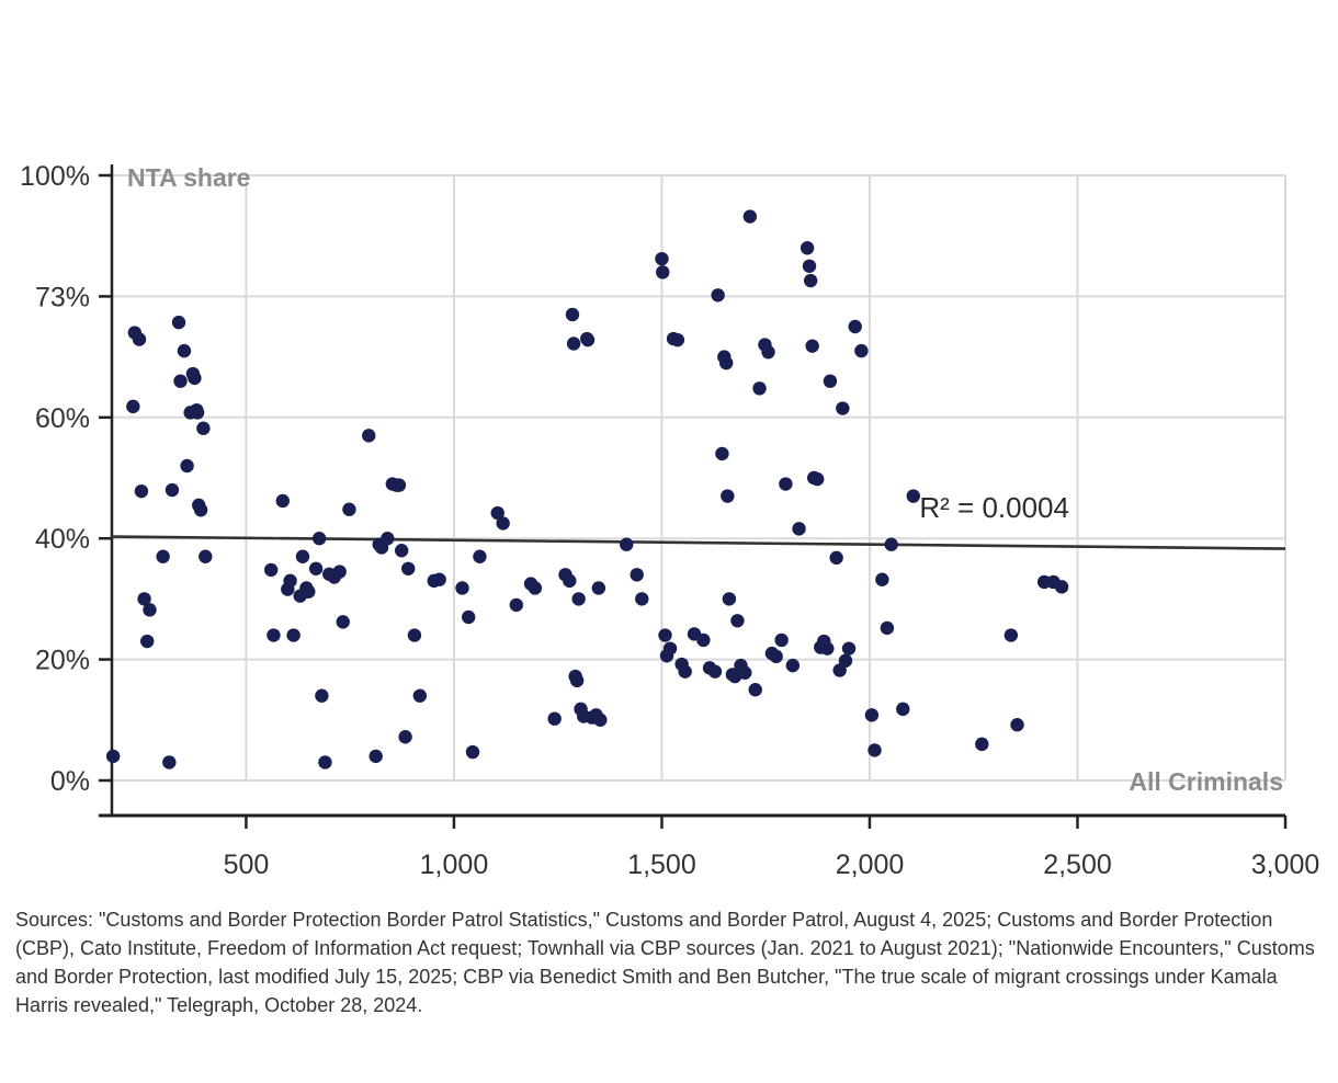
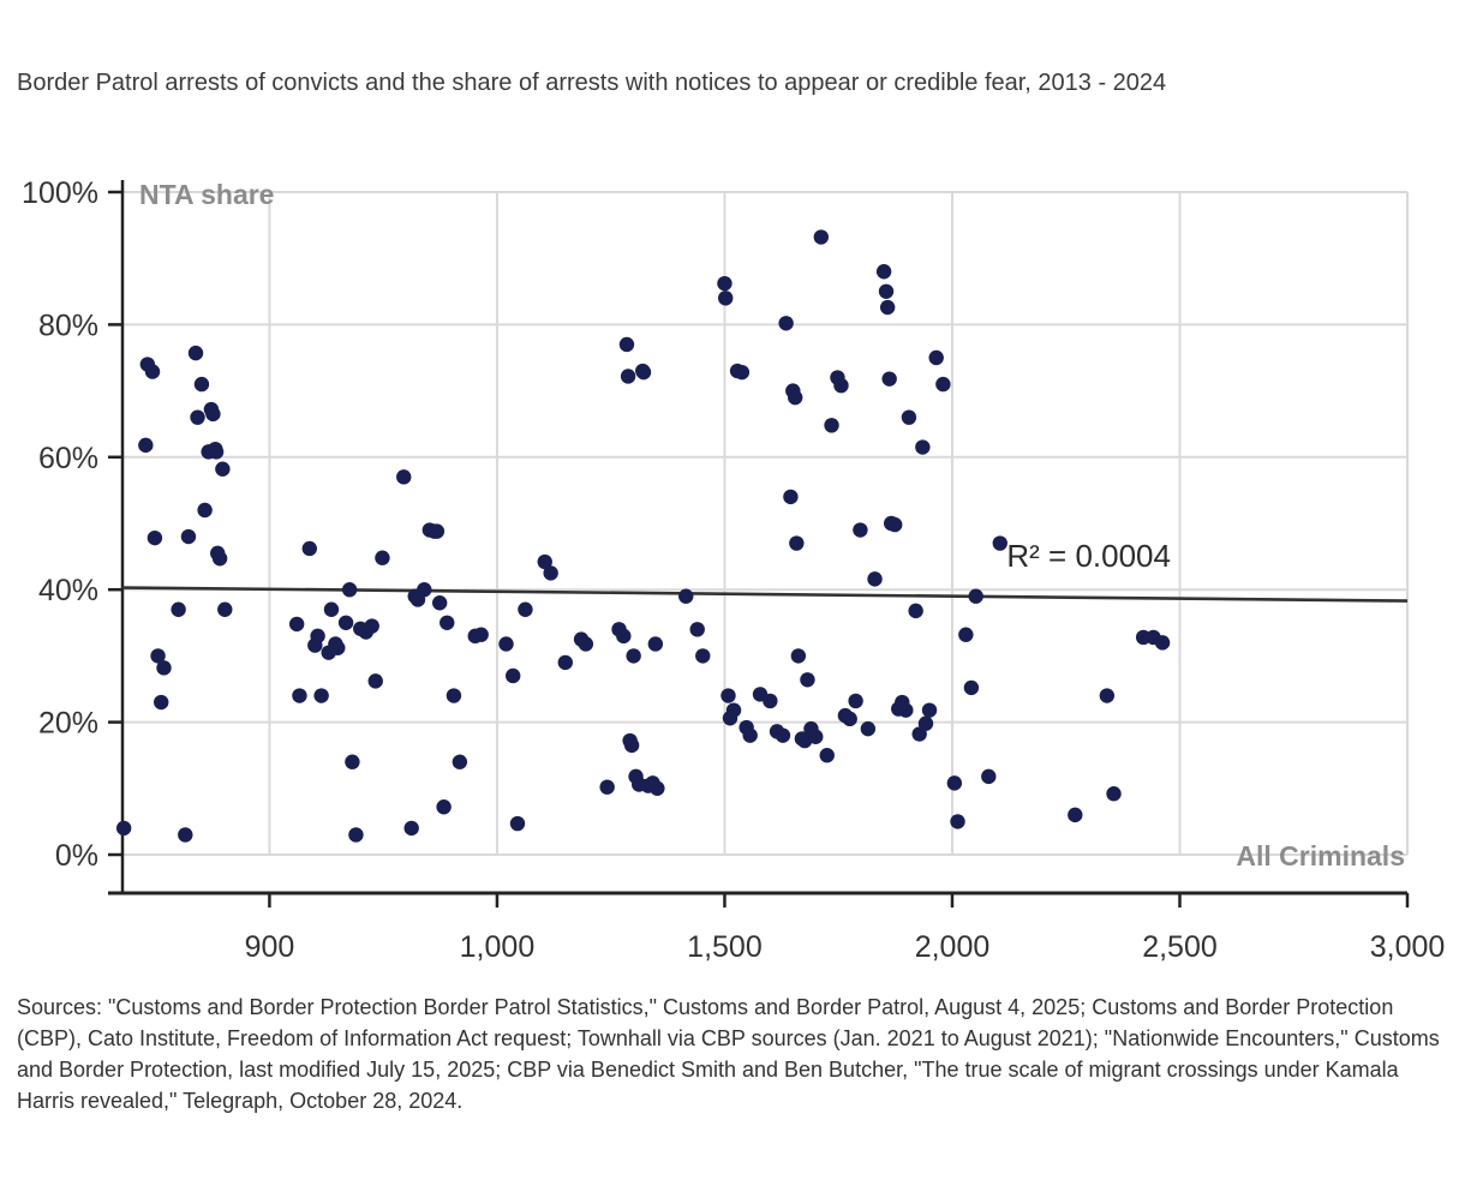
+ Border Patrol arrests of convicts and the share of arrests with notices to appear or credible fear, 2013 - 2024
  0%
  20%
  40%
  60%
- 73%
+ 80%
  100%
- 500
+ 900
  1,000
  1,500
  2,000
  2,500
  3,000
  NTA share
  All Criminals
  R² = 0.0004
  Sources: "Customs and Border Protection Border Patrol Statistics," Customs and Border Patrol, August 4, 2025; Customs and Border Protection (CBP), Cato Institute, Freedom of Information Act request; Townhall via CBP sources (Jan. 2021 to August 2021); "Nationwide Encounters," Customs and Border Protection, last modified July 15, 2025; CBP via Benedict Smith and Ben Butcher, "The true scale of migrant crossings under Kamala Harris revealed," Telegraph, October 28, 2024.
